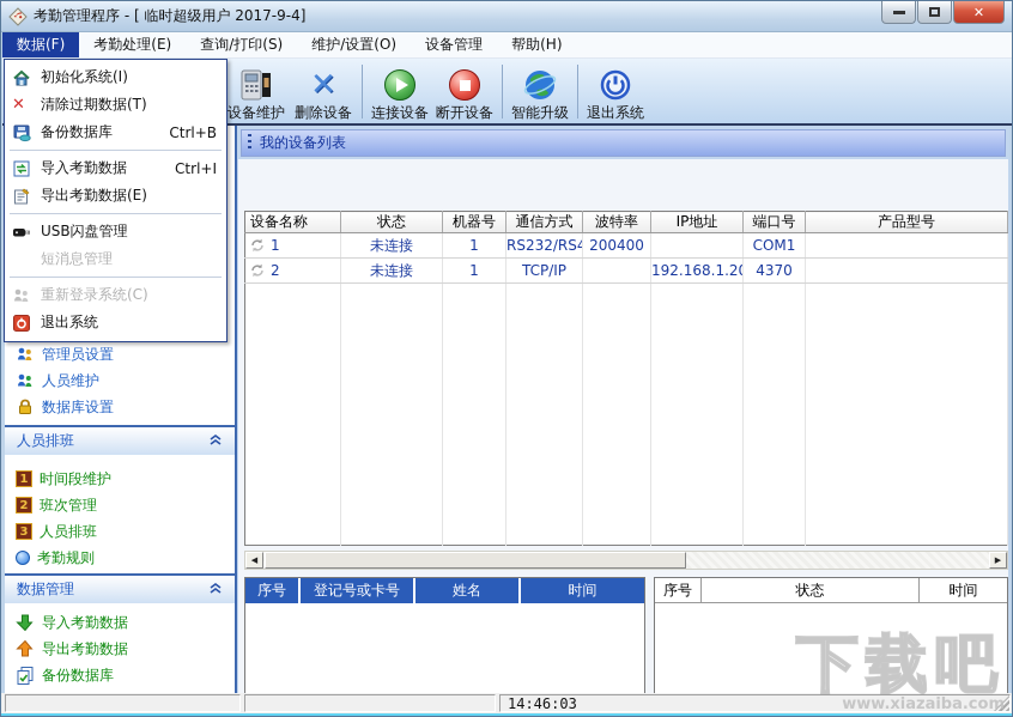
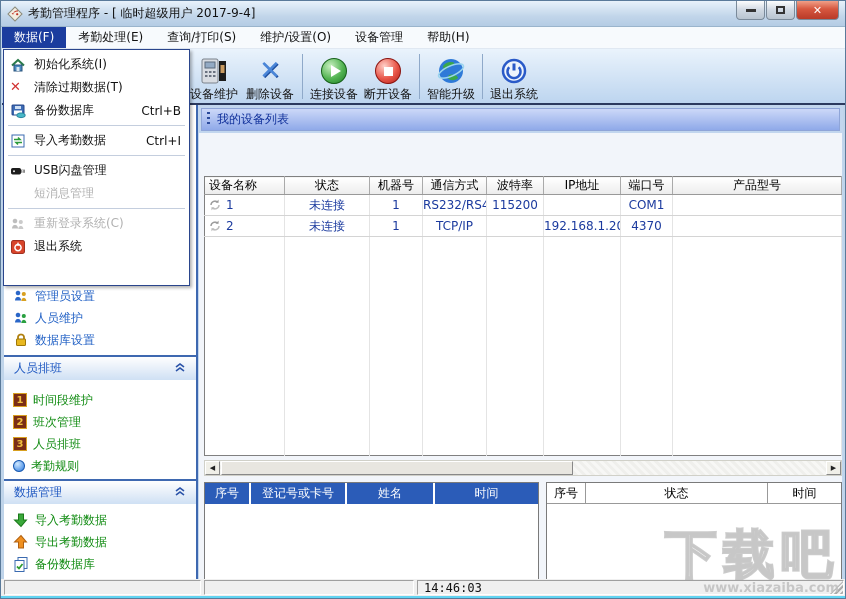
  考勤管理程序 - [ 临时超级用户 2017-9-4]
  ✕
  数据(F)
  考勤处理(E)
  查询/打印(S)
  维护/设置(O)
  设备管理
  帮助(H)
  设备维护
  ✕
  删除设备
  连接设备
  断开设备
  智能升级
  退出系统
  管理员设置
  人员维护
  数据库设置
  人员排班
  1
  时间段维护
  2
  班次管理
  3
  人员排班
  考勤规则
  数据管理
  导入考勤数据
  导出考勤数据
  备份数据库
  我的设备列表
  设备名称	状态	机器号	通信方式	波特率	IP地址	端口号	产品型号
- 1	未连接	1	RS232/RS4	200400		COM1
+ 1	未连接	1	RS232/RS4	115200		COM1
  2	未连接	1	TCP/IP		192.168.1.20	4370
  ◀
  ▶
  序号
  登记号或卡号
  姓名
  时间
  序号
  状态
  时间
  14:46:03
  初始化系统(I)
  ✕
  清除过期数据(T)
  备份数据库
  Ctrl+B
  导入考勤数据
  Ctrl+I
- 导出考勤数据(E)
  USB闪盘管理
  短消息管理
  重新登录系统(C)
  退出系统
  下载吧
  www.xiazaiba.com
